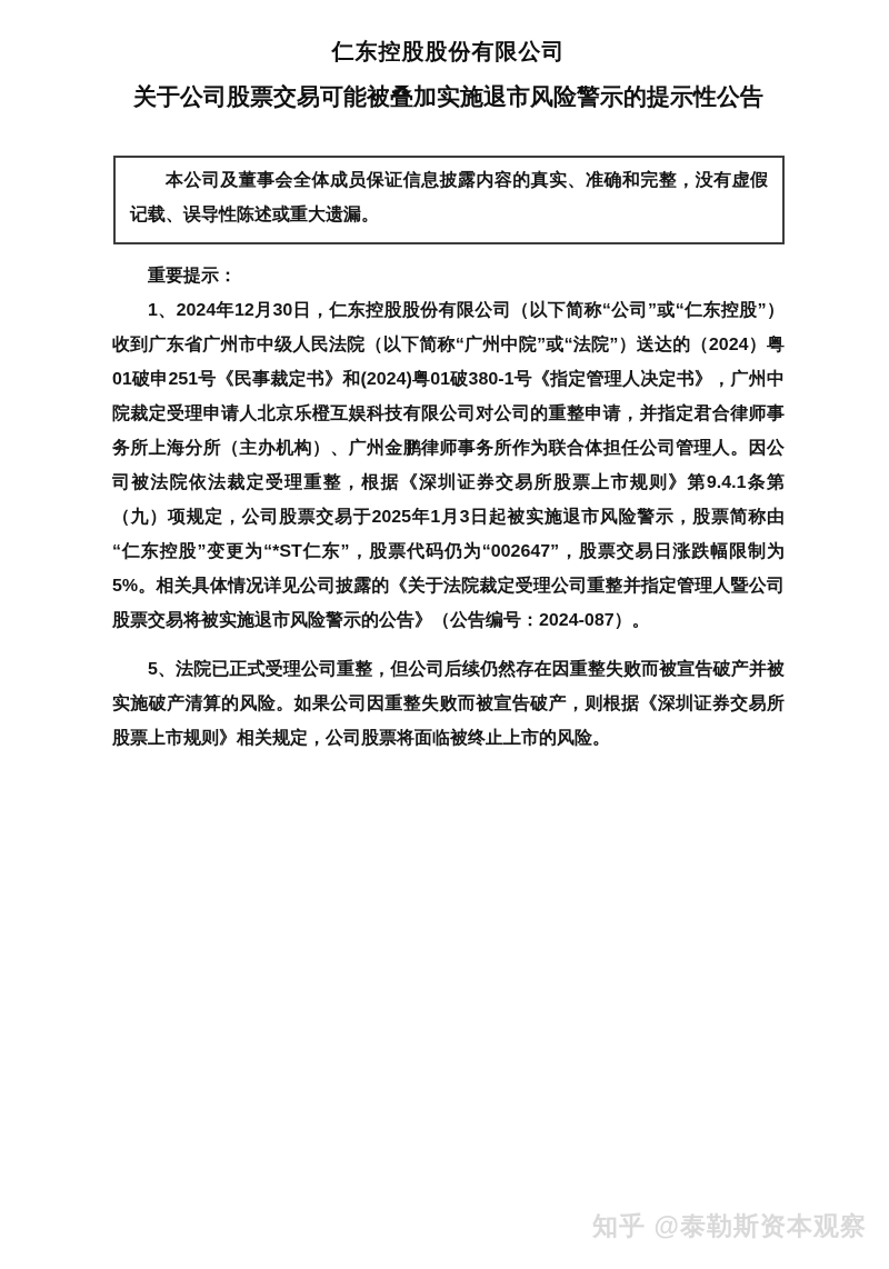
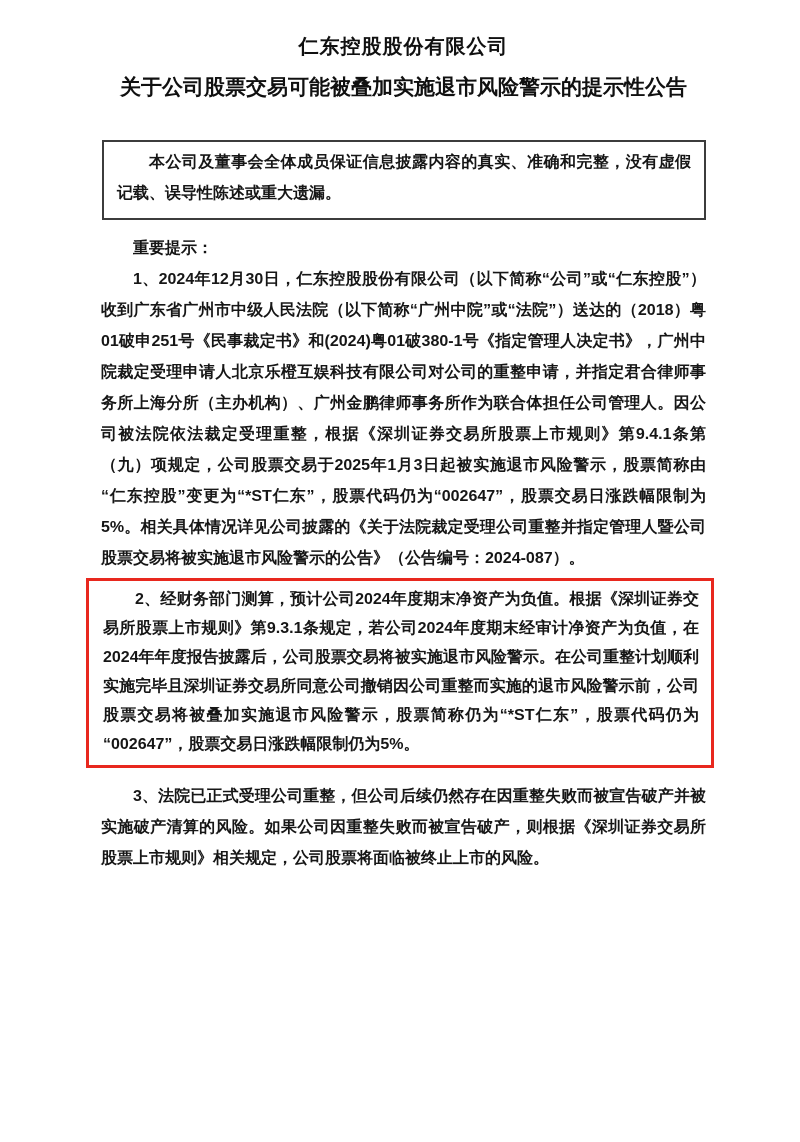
  仁东控股股份有限公司
  关于公司股票交易可能被叠加实施退市风险警示的提示性公告
  本公司及董事会全体成员保证信息披露内容的真实、准确和完整，没有虚假记载、误导性陈述或重大遗漏。
  重要提示：
- 1、2024年12月30日，仁东控股股份有限公司（以下简称“公司”或“仁东控股”）收到广东省广州市中级人民法院（以下简称“广州中院”或“法院”）送达的（2024）粤01破申251号《民事裁定书》和(2024)粤01破380-1号《指定管理人决定书》，广州中院裁定受理申请人北京乐橙互娱科技有限公司对公司的重整申请，并指定君合律师事务所上海分所（主办机构）、广州金鹏律师事务所作为联合体担任公司管理人。因公司被法院依法裁定受理重整，根据《深圳证券交易所股票上市规则》第9.4.1条第（九）项规定，公司股票交易于2025年1月3日起被实施退市风险警示，股票简称由“仁东控股”变更为“*ST仁东”，股票代码仍为“002647”，股票交易日涨跌幅限制为5%。相关具体情况详见公司披露的《关于法院裁定受理公司重整并指定管理人暨公司股票交易将被实施退市风险警示的公告》（公告编号：2024-087）。
+ 1、2024年12月30日，仁东控股股份有限公司（以下简称“公司”或“仁东控股”）收到广东省广州市中级人民法院（以下简称“广州中院”或“法院”）送达的（2018）粤01破申251号《民事裁定书》和(2024)粤01破380-1号《指定管理人决定书》，广州中院裁定受理申请人北京乐橙互娱科技有限公司对公司的重整申请，并指定君合律师事务所上海分所（主办机构）、广州金鹏律师事务所作为联合体担任公司管理人。因公司被法院依法裁定受理重整，根据《深圳证券交易所股票上市规则》第9.4.1条第（九）项规定，公司股票交易于2025年1月3日起被实施退市风险警示，股票简称由“仁东控股”变更为“*ST仁东”，股票代码仍为“002647”，股票交易日涨跌幅限制为5%。相关具体情况详见公司披露的《关于法院裁定受理公司重整并指定管理人暨公司股票交易将被实施退市风险警示的公告》（公告编号：2024-087）。
+ 2、经财务部门测算，预计公司2024年度期末净资产为负值。根据《深圳证券交易所股票上市规则》第9.3.1条规定，若公司2024年度期末经审计净资产为负值，在2024年年度报告披露后，公司股票交易将被实施退市风险警示。在公司重整计划顺利实施完毕且深圳证券交易所同意公司撤销因公司重整而实施的退市风险警示前，公司股票交易将被叠加实施退市风险警示，股票简称仍为“*ST仁东”，股票代码仍为“002647”，股票交易日涨跌幅限制仍为5%。
- 5、法院已正式受理公司重整，但公司后续仍然存在因重整失败而被宣告破产并被实施破产清算的风险。如果公司因重整失败而被宣告破产，则根据《深圳证券交易所股票上市规则》相关规定，公司股票将面临被终止上市的风险。
+ 3、法院已正式受理公司重整，但公司后续仍然存在因重整失败而被宣告破产并被实施破产清算的风险。如果公司因重整失败而被宣告破产，则根据《深圳证券交易所股票上市规则》相关规定，公司股票将面临被终止上市的风险。
- 知乎 @泰勒斯资本观察
